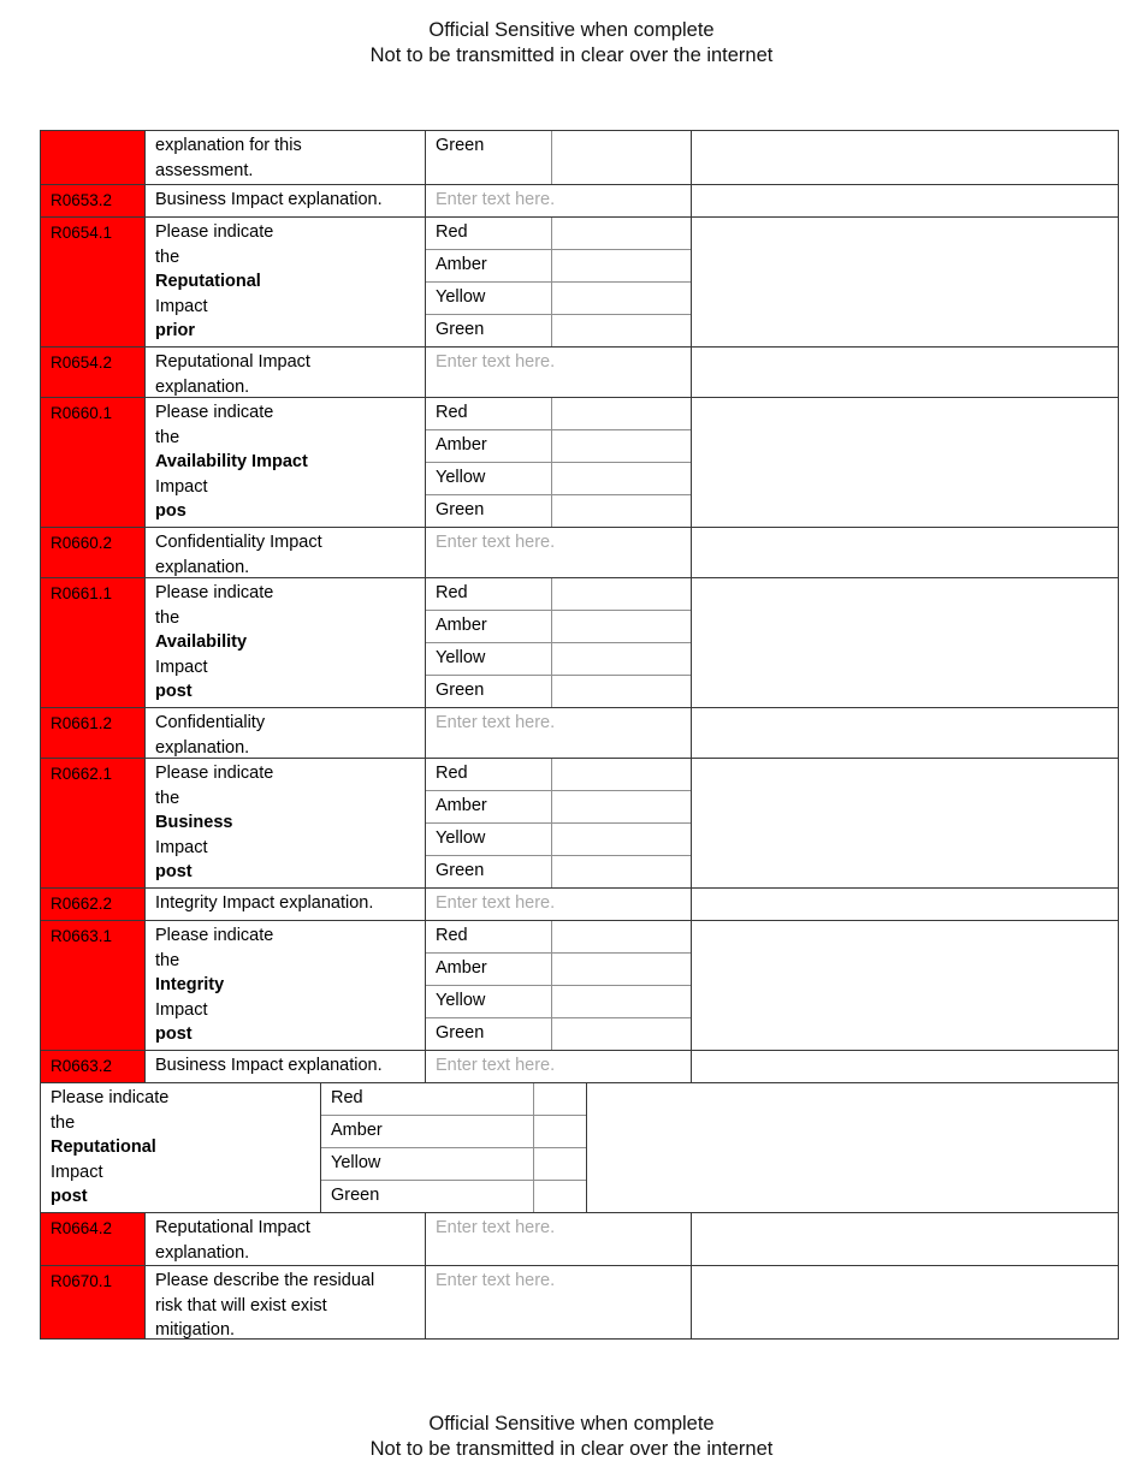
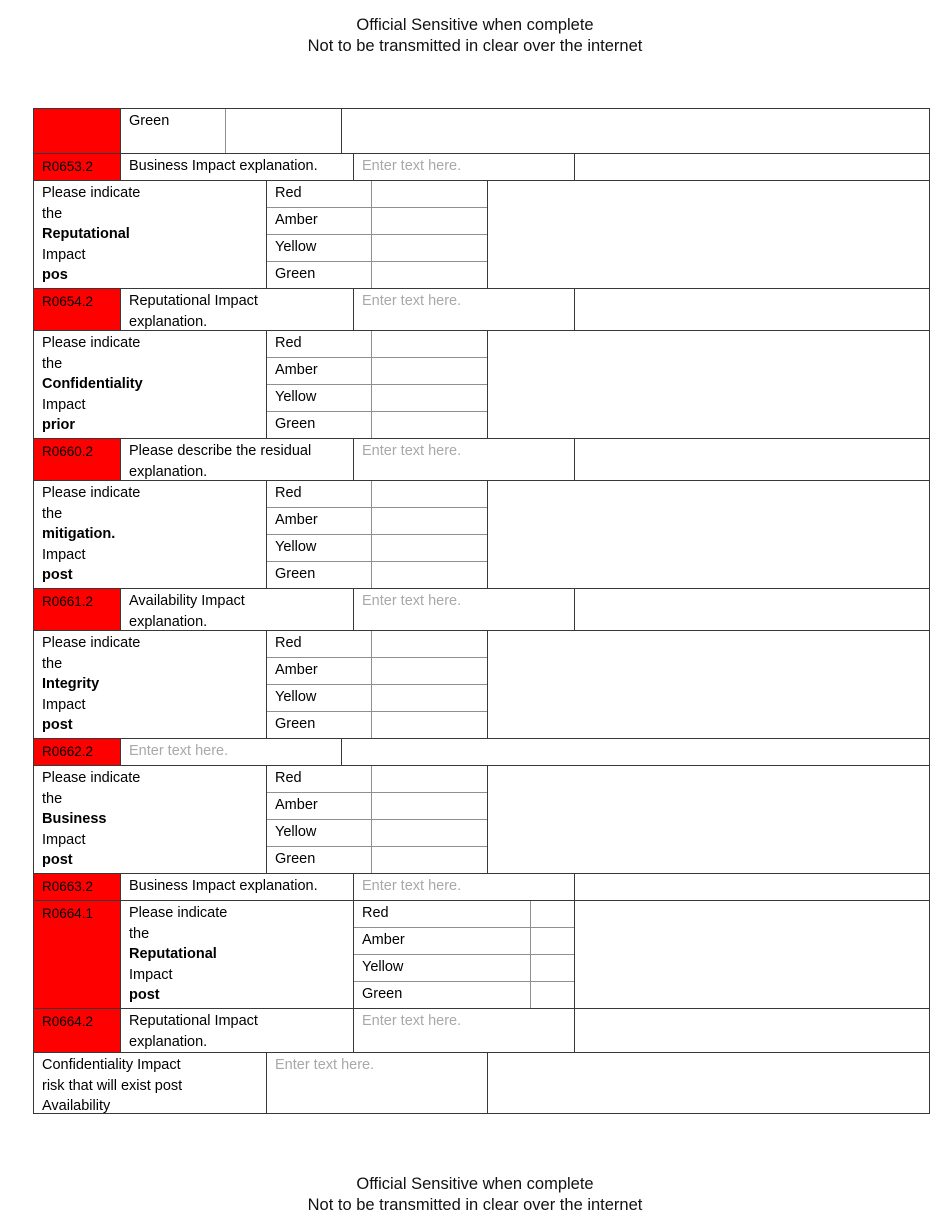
  Official Sensitive when complete
  Not to be transmitted in clear over the internet
- explanation for this
- assessment.
  Green
  R0653.2
  Business Impact explanation.
  Enter text here.
- R0654.1
  Please indicate
  the
  Reputational
  Impact
- prior
+ pos
  Red
  Amber
  Yellow
  Green
  R0654.2
  Reputational Impact
  explanation.
  Enter text here.
- R0660.1
  Please indicate
  the
- Availability Impact
+ Confidentiality
  Impact
- pos
+ prior
  Red
  Amber
  Yellow
  Green
  R0660.2
- Confidentiality Impact
+ Please describe the residual
  explanation.
  Enter text here.
- R0661.1
  Please indicate
  the
- Availability
+ mitigation.
  Impact
  post
  Red
  Amber
  Yellow
  Green
  R0661.2
- Confidentiality
+ Availability Impact
  explanation.
  Enter text here.
- R0662.1
  Please indicate
  the
- Business
+ Integrity
  Impact
  post
  Red
  Amber
  Yellow
  Green
  R0662.2
- Integrity Impact explanation.
  Enter text here.
- R0663.1
  Please indicate
  the
- Integrity
+ Business
  Impact
  post
  Red
  Amber
  Yellow
  Green
  R0663.2
  Business Impact explanation.
  Enter text here.
+ R0664.1
  Please indicate
  the
  Reputational
  Impact
  post
  Red
  Amber
  Yellow
  Green
  R0664.2
  Reputational Impact
  explanation.
  Enter text here.
- R0670.1
- Please describe the residual
+ Confidentiality Impact
- risk that will exist exist
+ risk that will exist post
- mitigation.
+ Availability
  Enter text here.
  Official Sensitive when complete
  Not to be transmitted in clear over the internet
